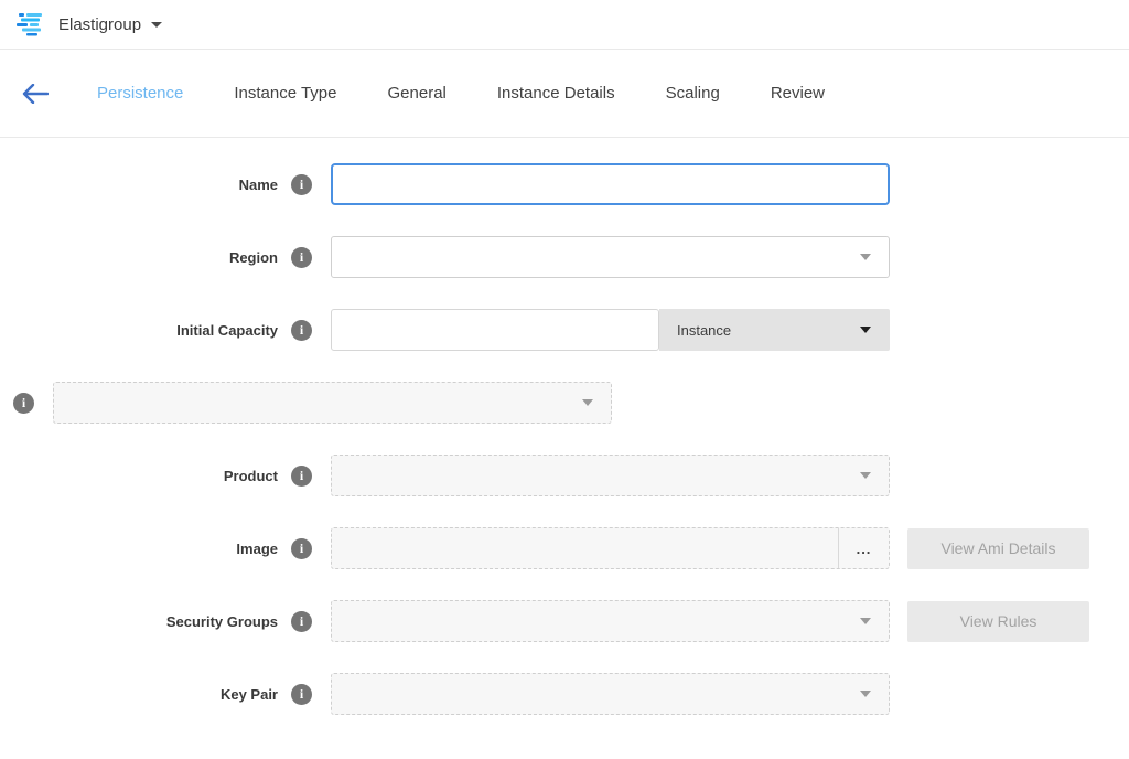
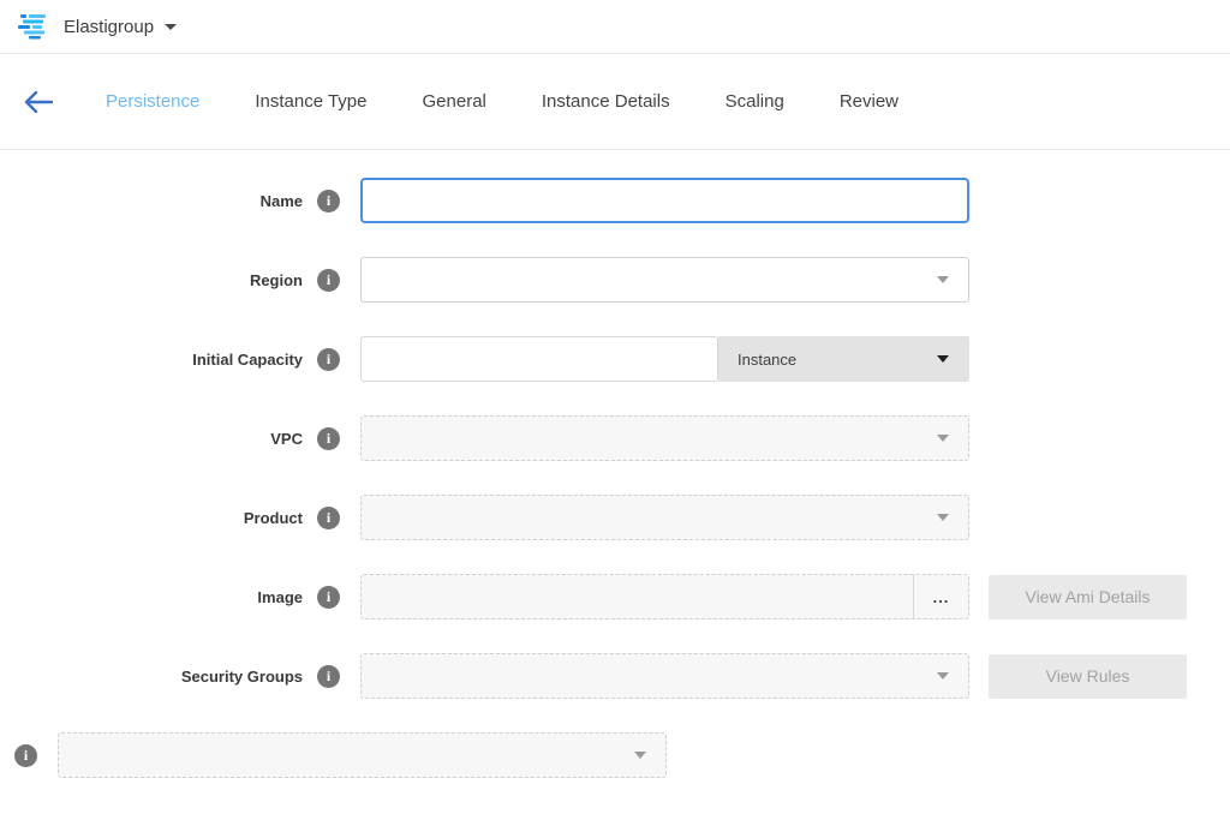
  Elastigroup
  Persistence
  Instance Type
  General
  Instance Details
  Scaling
  Review
  Name
  i
  Region
  i
  Initial Capacity
  i
  Instance
+ VPC
  i
  Product
  i
  Image
  i
  ...
  View Ami Details
  Security Groups
  i
  View Rules
- Key Pair
  i
